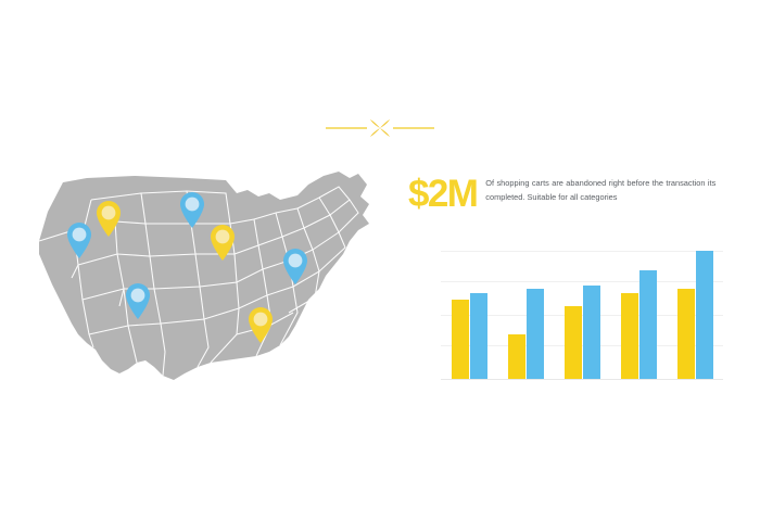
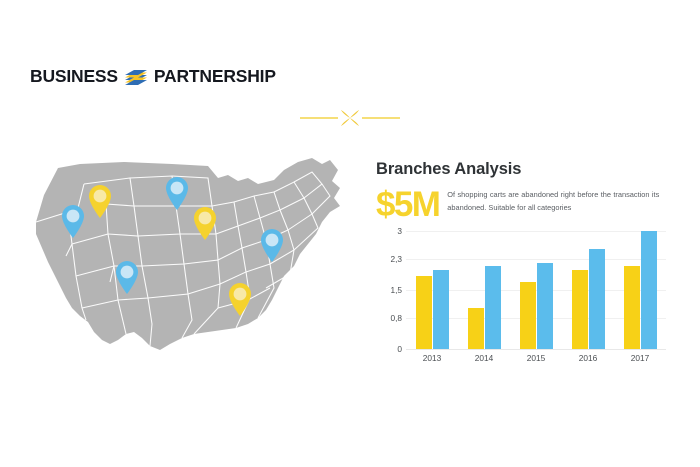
+ BUSINESS
+ PARTNERSHIP
+ Branches Analysis
- $2M
+ $5M
- Of shopping carts are abandoned right before the transaction its completed. Suitable for all categories
+ Of shopping carts are abandoned right before the transaction its abandoned. Suitable for all categories
+ 0
+ 0,8
+ 1,5
+ 2,3
+ 3
+ 2013
+ 2014
+ 2015
+ 2016
+ 2017
